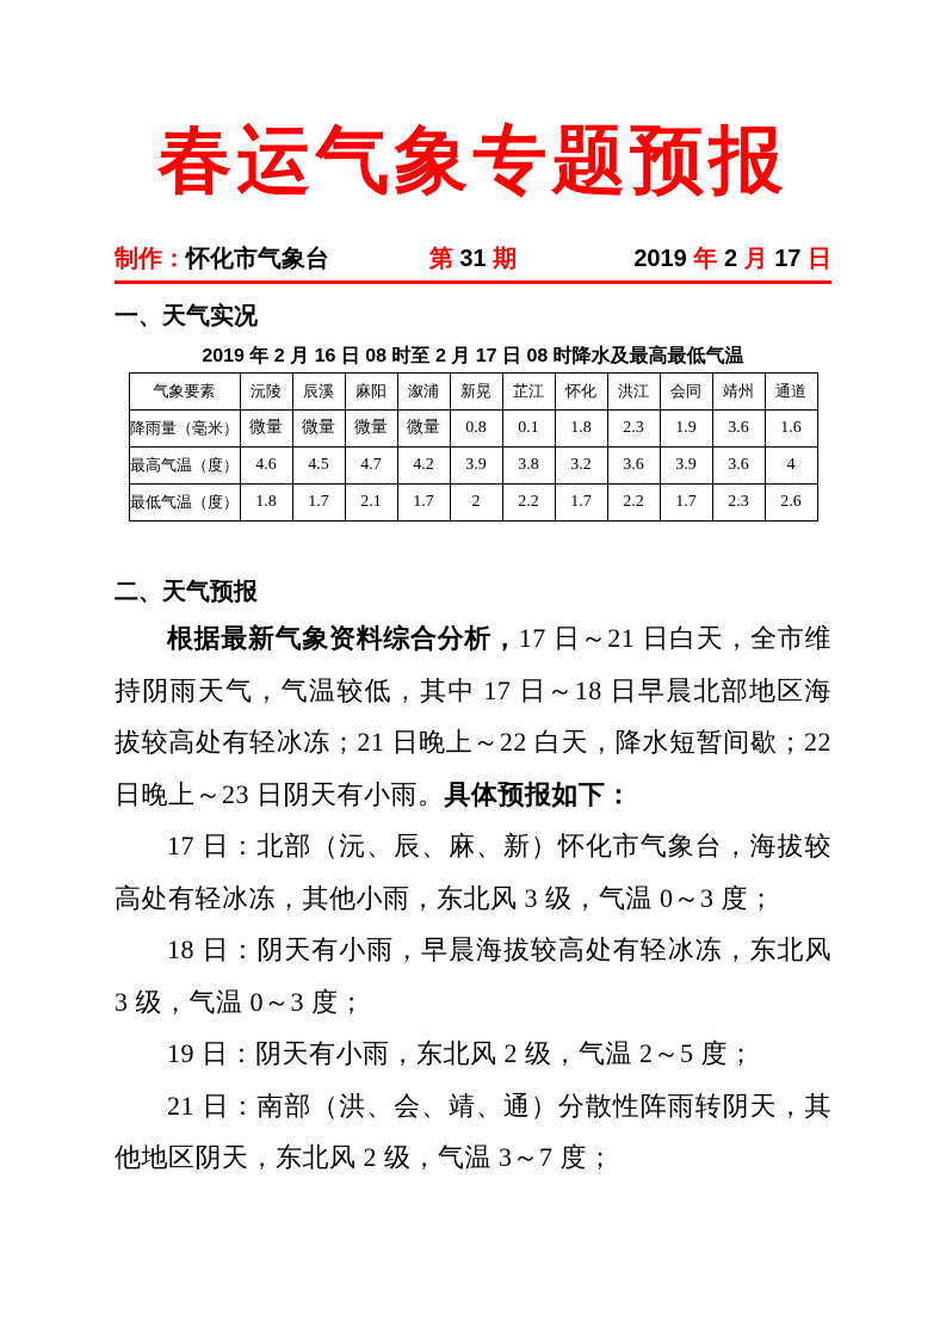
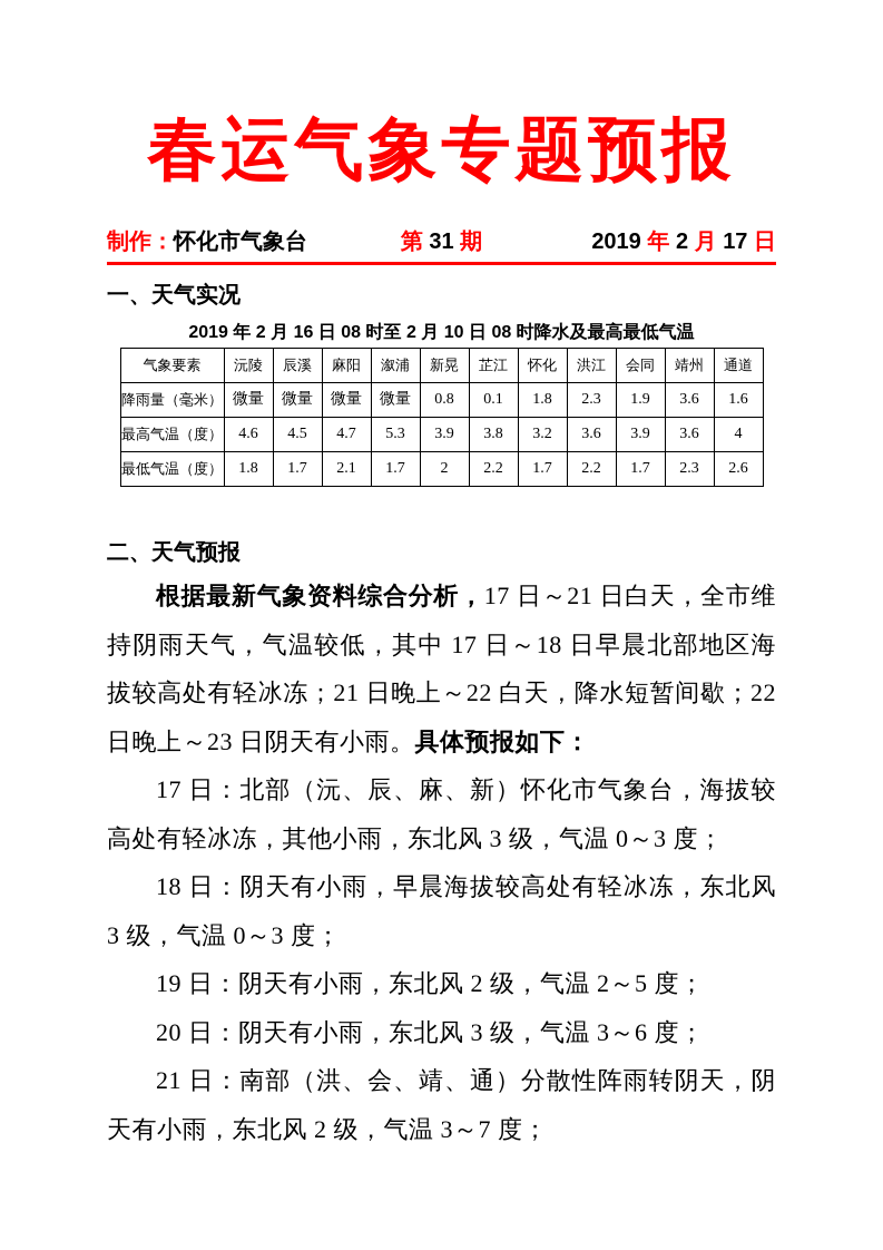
  春运气象专题预报
  制作：怀化市气象台
  第 31 期
  2019 年 2 月 17 日
  一、天气实况
- 2019 年 2 月 16 日 08 时至 2 月 17 日 08 时降水及最高最低气温
+ 2019 年 2 月 16 日 08 时至 2 月 10 日 08 时降水及最高最低气温
  气象要素	沅陵	辰溪	麻阳	溆浦	新晃	芷江	怀化	洪江	会同	靖州	通道
  降雨量（毫米）	微量	微量	微量	微量	0.8	0.1	1.8	2.3	1.9	3.6	1.6
- 最高气温（度）	4.6	4.5	4.7	4.2	3.9	3.8	3.2	3.6	3.9	3.6	4
+ 最高气温（度）	4.6	4.5	4.7	5.3	3.9	3.8	3.2	3.6	3.9	3.6	4
  最低气温（度）	1.8	1.7	2.1	1.7	2	2.2	1.7	2.2	1.7	2.3	2.6
  二、天气预报
  根据最新气象资料综合分析，17 日～21 日白天，全市维持阴雨天气，气温较低，其中 17 日～18 日早晨北部地区海拔较高处有轻冰冻；21 日晚上～22 白天，降水短暂间歇；22 日晚上～23 日阴天有小雨。具体预报如下：
  17 日：北部（沅、辰、麻、新）怀化市气象台，海拔较高处有轻冰冻，其他小雨，东北风 3 级，气温 0～3 度；
  18 日：阴天有小雨，早晨海拔较高处有轻冰冻，东北风 3 级，气温 0～3 度；
  19 日：阴天有小雨，东北风 2 级，气温 2～5 度；
+ 20 日：阴天有小雨，东北风 3 级，气温 3～6 度；
- 21 日：南部（洪、会、靖、通）分散性阵雨转阴天，其他地区阴天，东北风 2 级，气温 3～7 度；
+ 21 日：南部（洪、会、靖、通）分散性阵雨转阴天，阴天有小雨，东北风 2 级，气温 3～7 度；
